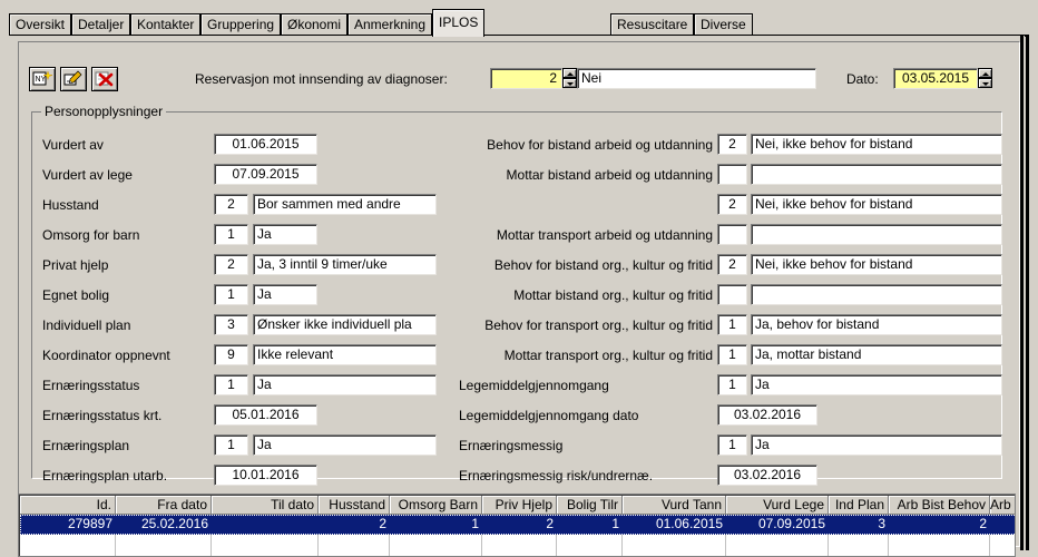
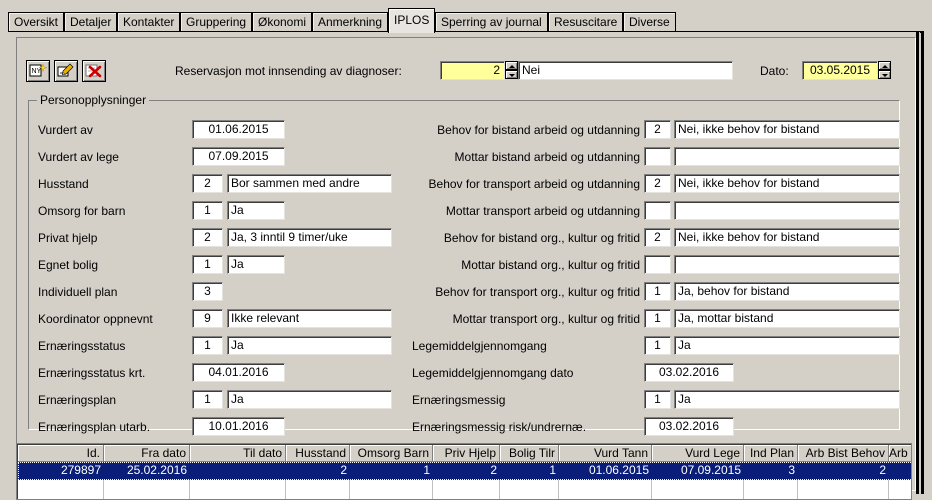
  Oversikt
  Detaljer
  Kontakter
  Gruppering
  Økonomi
  Anmerkning
  IPLOS
+ Sperring av journal
  Resuscitare
  Diverse
  Reservasjon mot innsending av diagnoser:
  2
  Nei
  Dato:
  03.05.2015
  Personopplysninger
  Vurdert av
  01.06.2015
  Vurdert av lege
  07.09.2015
  Husstand
  2
  Bor sammen med andre
  Omsorg for barn
  1
  Ja
  Privat hjelp
  2
  Ja, 3 inntil 9 timer/uke
  Egnet bolig
  1
  Ja
  Individuell plan
  3
- Ønsker ikke individuell pla
  Koordinator oppnevnt
  9
  Ikke relevant
  Ernæringsstatus
  1
  Ja
  Ernæringsstatus krt.
- 05.01.2016
+ 04.01.2016
  Ernæringsplan
  1
  Ja
  Ernæringsplan utarb.
  10.01.2016
  Behov for bistand arbeid og utdanning
  2
  Nei, ikke behov for bistand
  Mottar bistand arbeid og utdanning
+ Behov for transport arbeid og utdanning
  2
  Nei, ikke behov for bistand
  Mottar transport arbeid og utdanning
  Behov for bistand org., kultur og fritid
  2
  Nei, ikke behov for bistand
  Mottar bistand org., kultur og fritid
  Behov for transport org., kultur og fritid
  1
  Ja, behov for bistand
  Mottar transport org., kultur og fritid
  1
  Ja, mottar bistand
  Legemiddelgjennomgang
  1
  Ja
  Legemiddelgjennomgang dato
  03.02.2016
  Ernæringsmessig
  1
  Ja
  Ernæringsmessig risk/undrernæ.
  03.02.2016
  Id. Fra dato Til dato Husstand Omsorg Barn Priv Hjelp Bolig Tilr Vurd Tann Vurd Lege Ind Plan Arb Bist Behov Arb
  279897 25.02.2016 2 1 2 1 01.06.2015 07.09.2015 3 2
